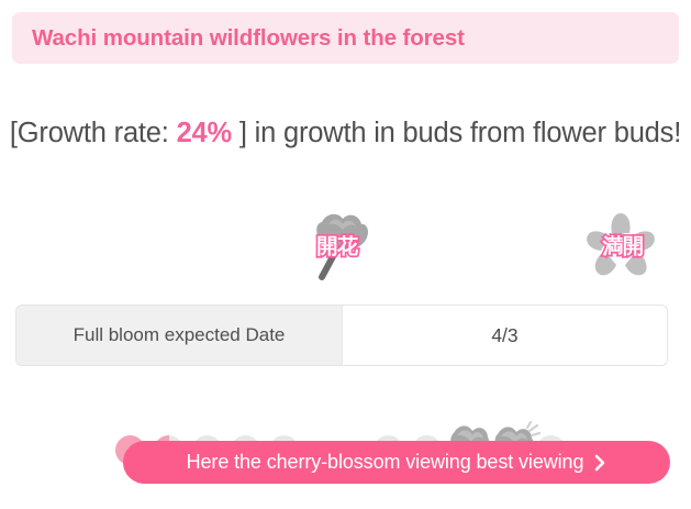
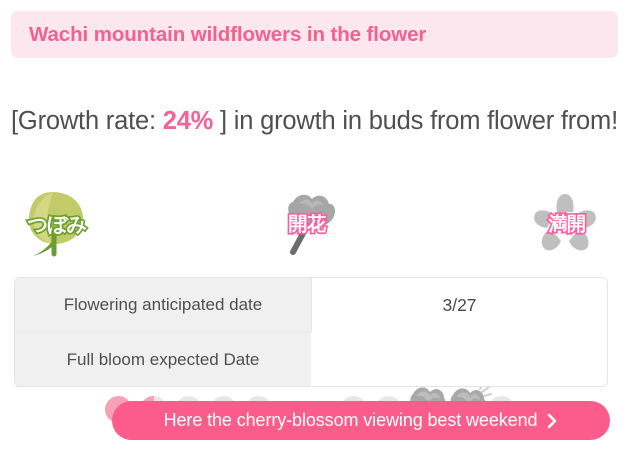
- Wachi mountain wildflowers in the forest
+ Wachi mountain wildflowers in the flower
- [Growth rate: 24% ] in growth in buds from flower buds!
+ [Growth rate: 24% ] in growth in buds from flower from!
+ つぼみ
  開花
  満開
+ Flowering anticipated date
+ 3/27
  Full bloom expected Date
- 4/3
- Here the cherry-blossom viewing best viewing
+ Here the cherry-blossom viewing best weekend
